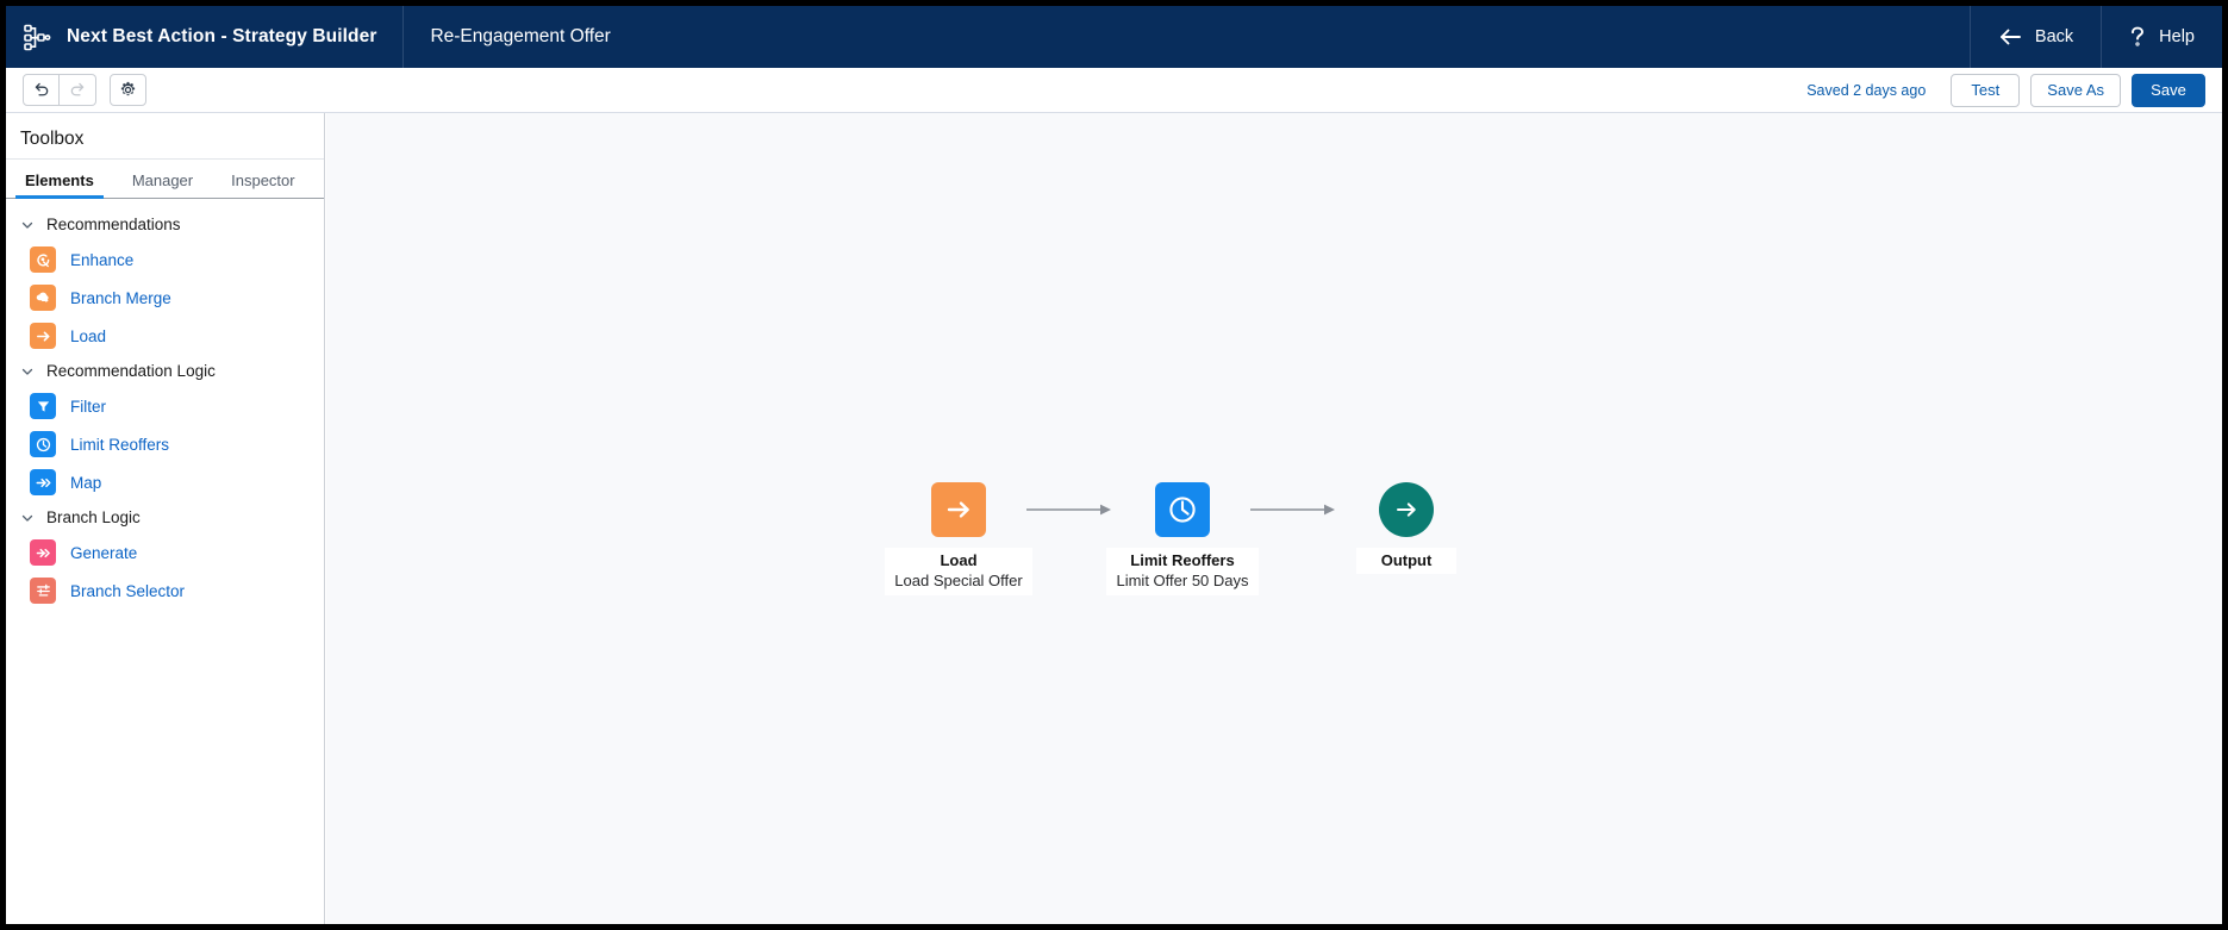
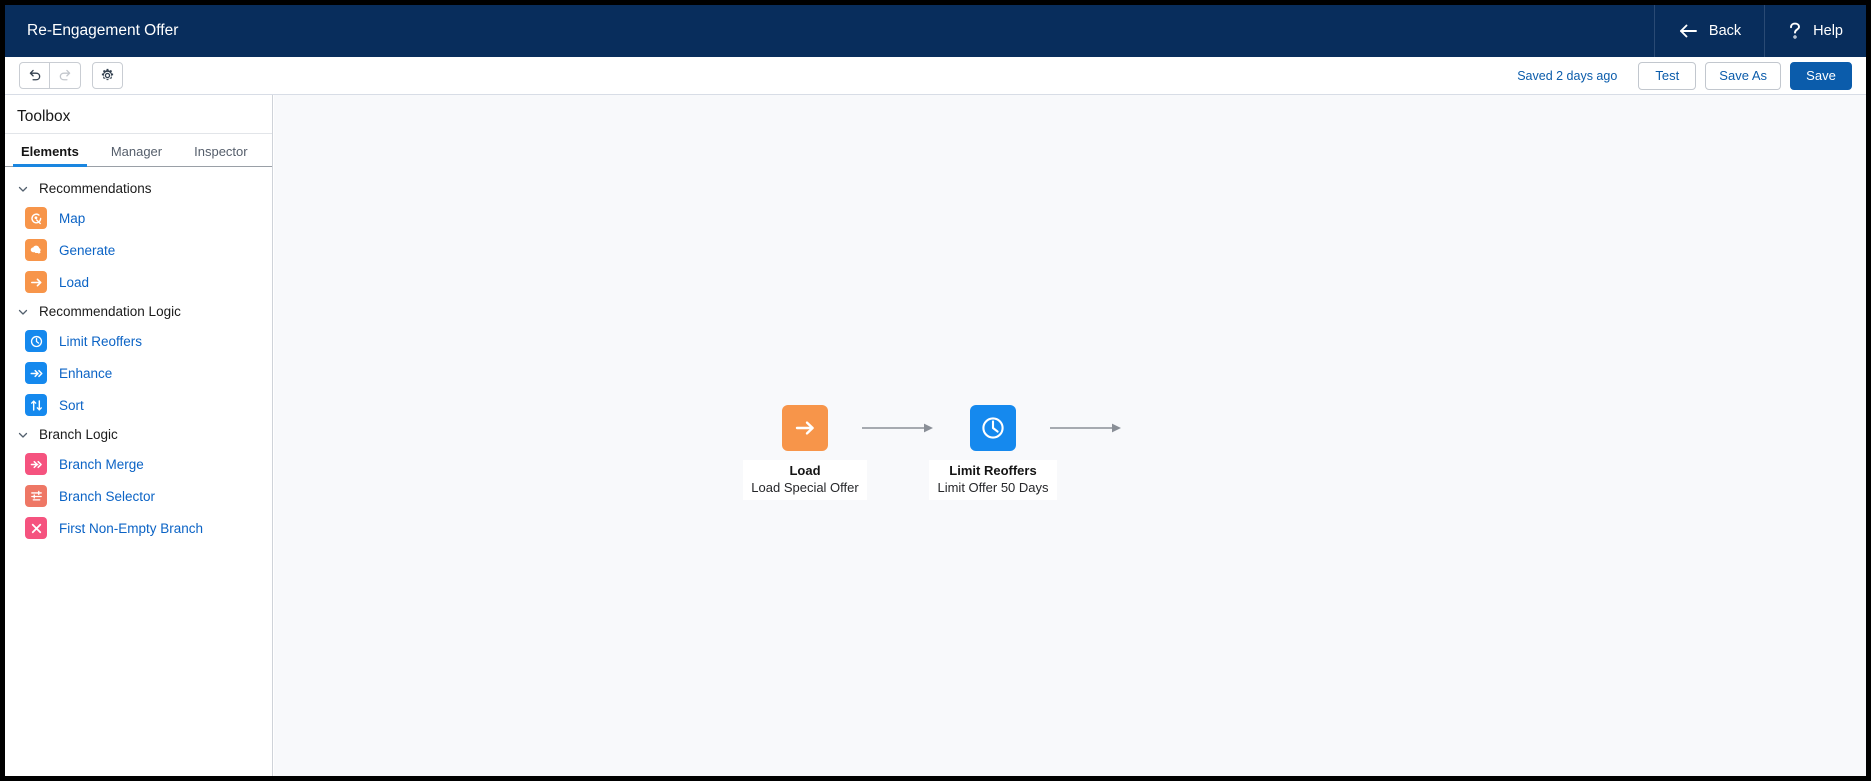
- Next Best Action - Strategy Builder
  Re-Engagement Offer
  Back
  Help
  Saved 2 days ago
  Test
  Save As
  Save
  Toolbox
  Elements
  Manager
  Inspector
  Recommendations
- Enhance
+ Map
- Branch Merge
+ Generate
  Load
  Recommendation Logic
- Filter
  Limit Reoffers
- Map
+ Enhance
+ Sort
  Branch Logic
- Generate
+ Branch Merge
  Branch Selector
+ First Non-Empty Branch
  Load
  Load Special Offer
  Limit Reoffers
  Limit Offer 50 Days
- Output
